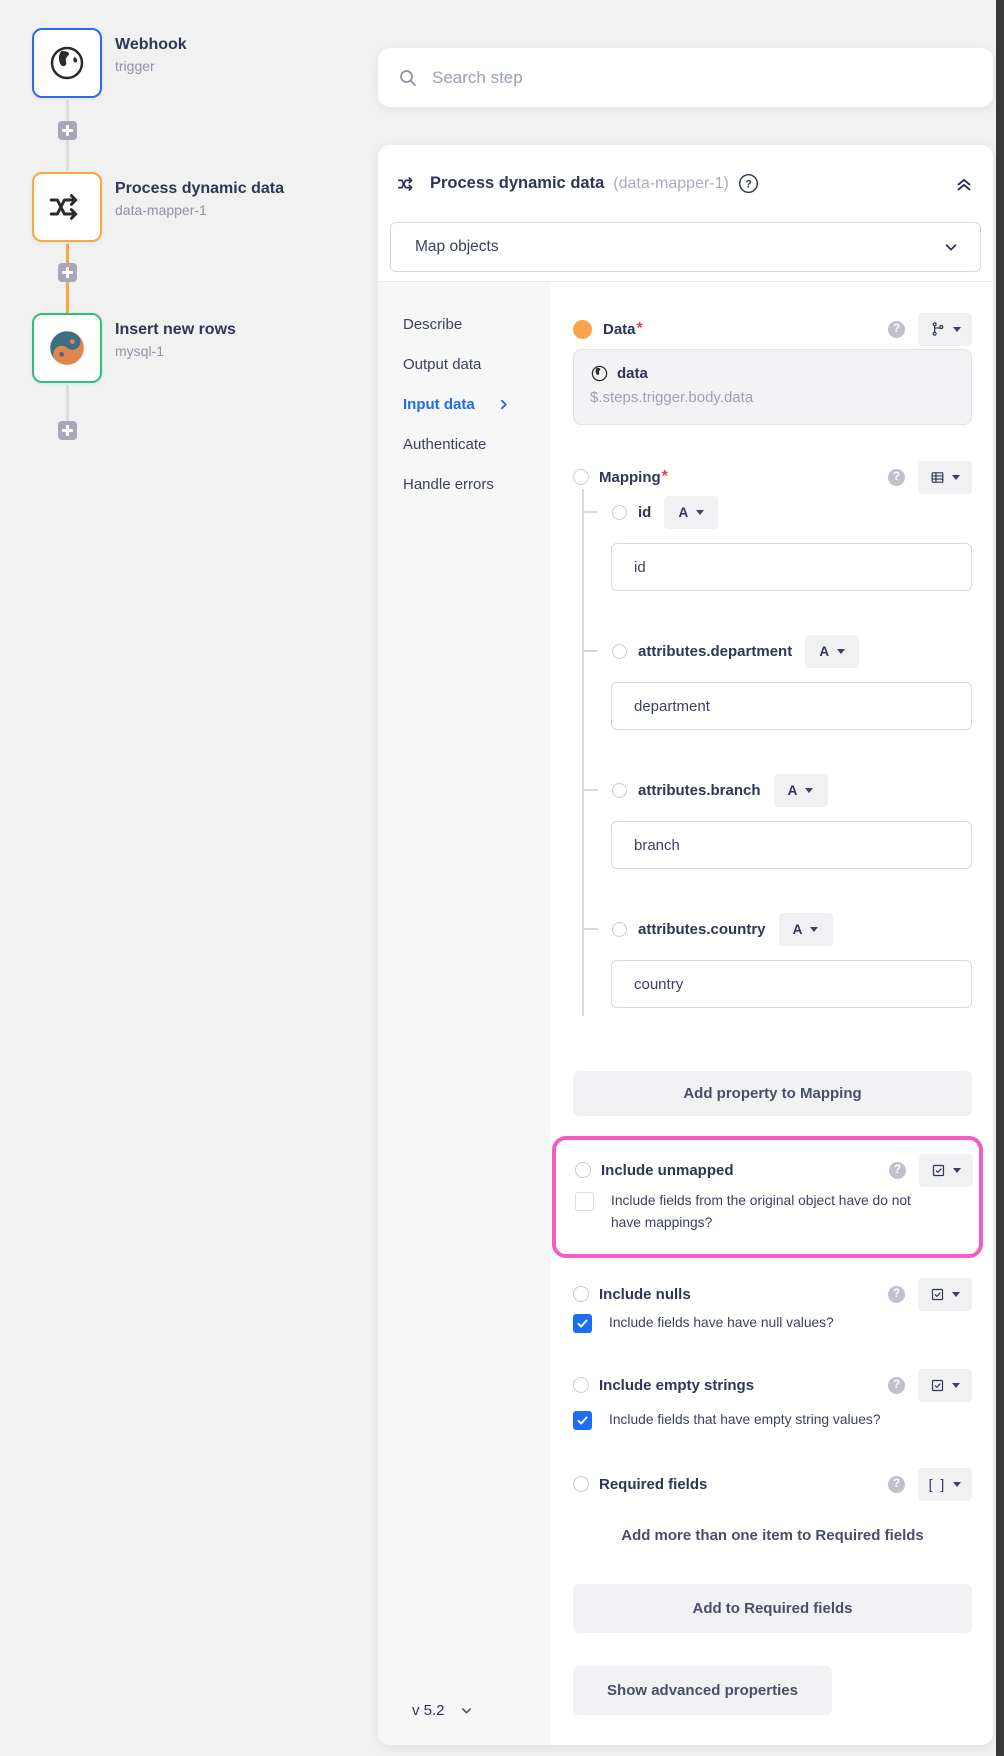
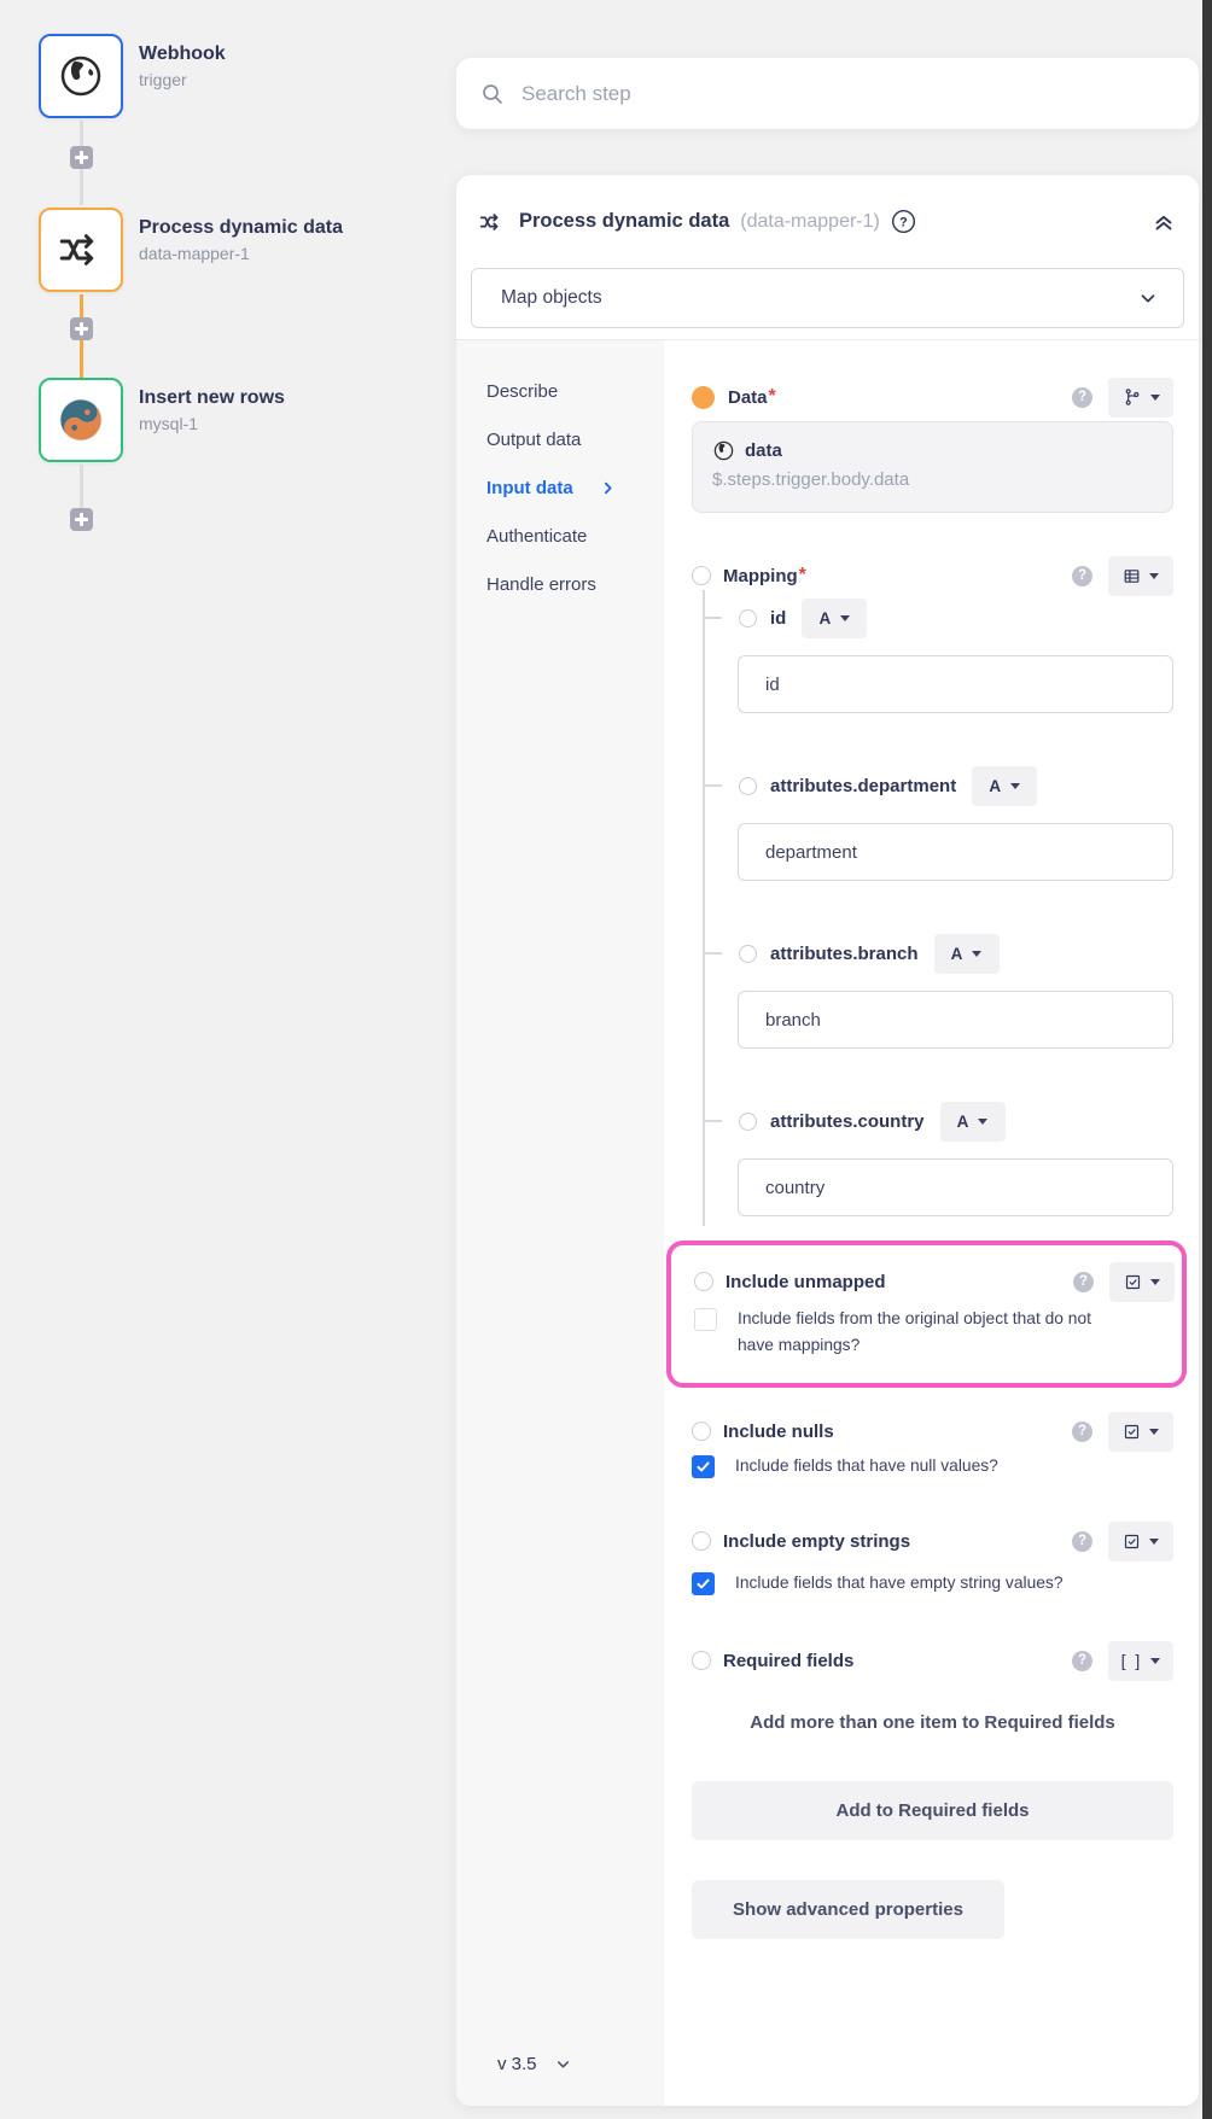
  Webhook
  trigger
  Process dynamic data
  data-mapper-1
  Insert new rows
  mysql-1
  Search step
  Process dynamic data
  (data-mapper-1)
  ?
  Map objects
  Describe
  Output data
  Input data
  Authenticate
  Handle errors
- v 5.2
+ v 3.5
  Data
  *
  ?
  data
  $.steps.trigger.body.data
  Mapping
  *
  ?
  id
  A
  id
  attributes.department
  A
  department
  attributes.branch
  A
  branch
  attributes.country
  A
  country
- Add property to Mapping
  Include unmapped
  ?
- Include fields from the original object have do not
+ Include fields from the original object that do not
  have mappings?
  Include nulls
  ?
- Include fields have have null values?
+ Include fields that have null values?
  Include empty strings
  ?
  Include fields that have empty string values?
  Required fields
  ?
  [ ]
  Add more than one item to Required fields
  Add to Required fields
  Show advanced properties
